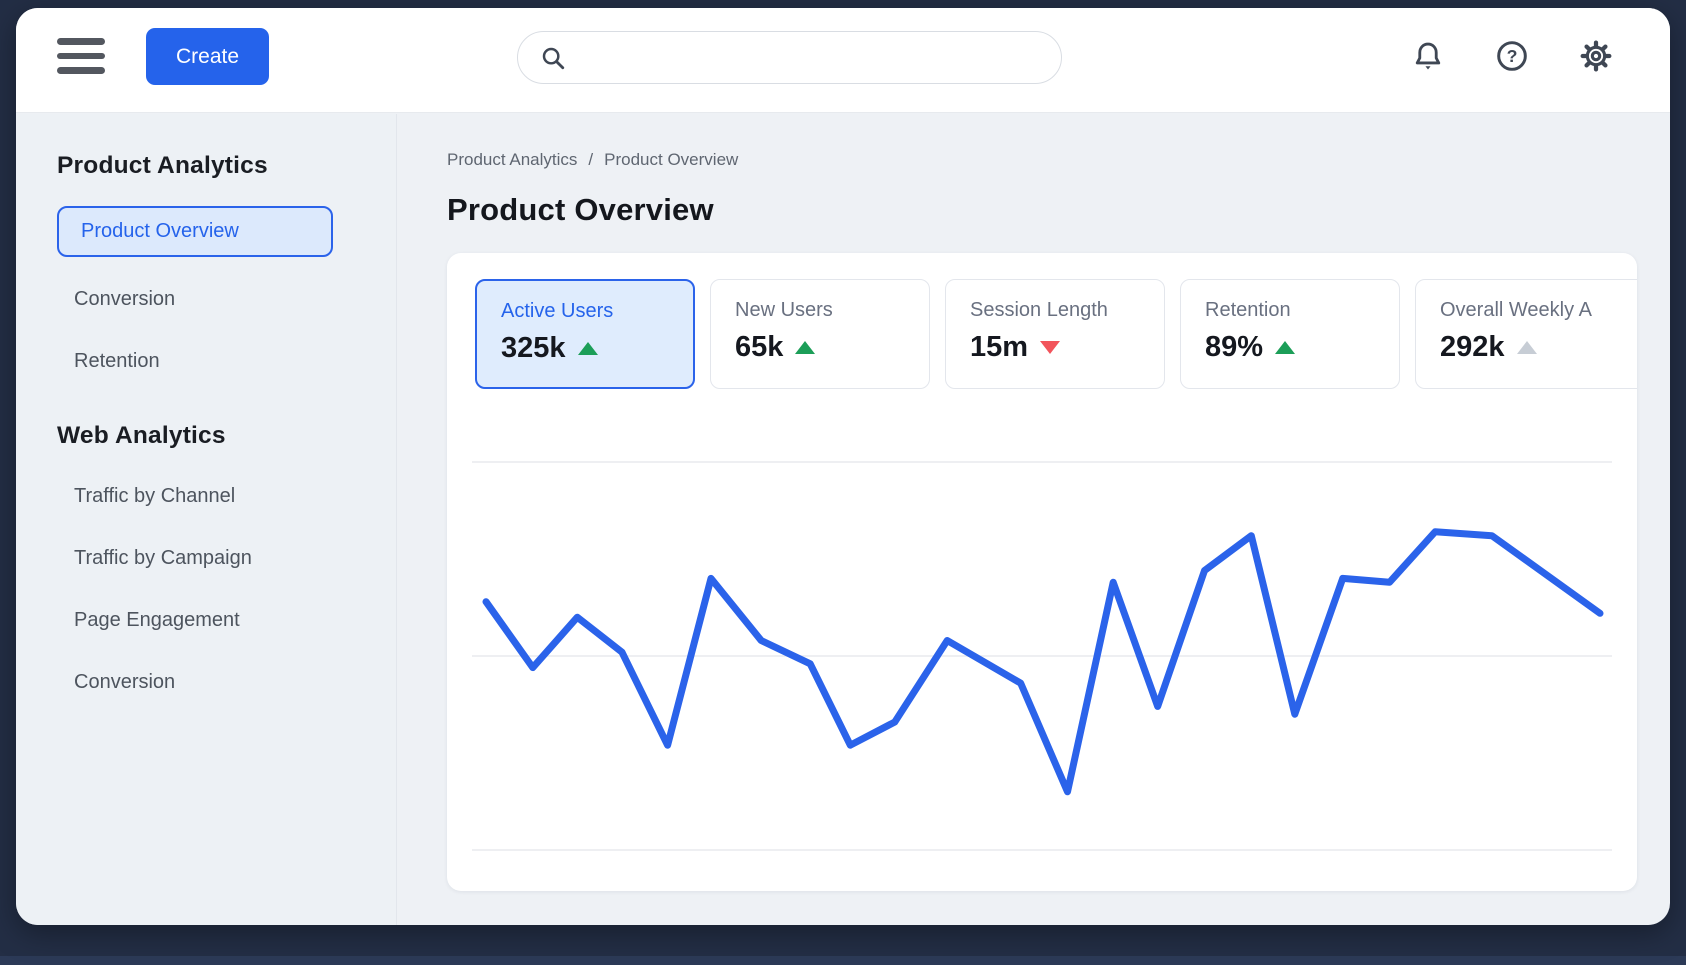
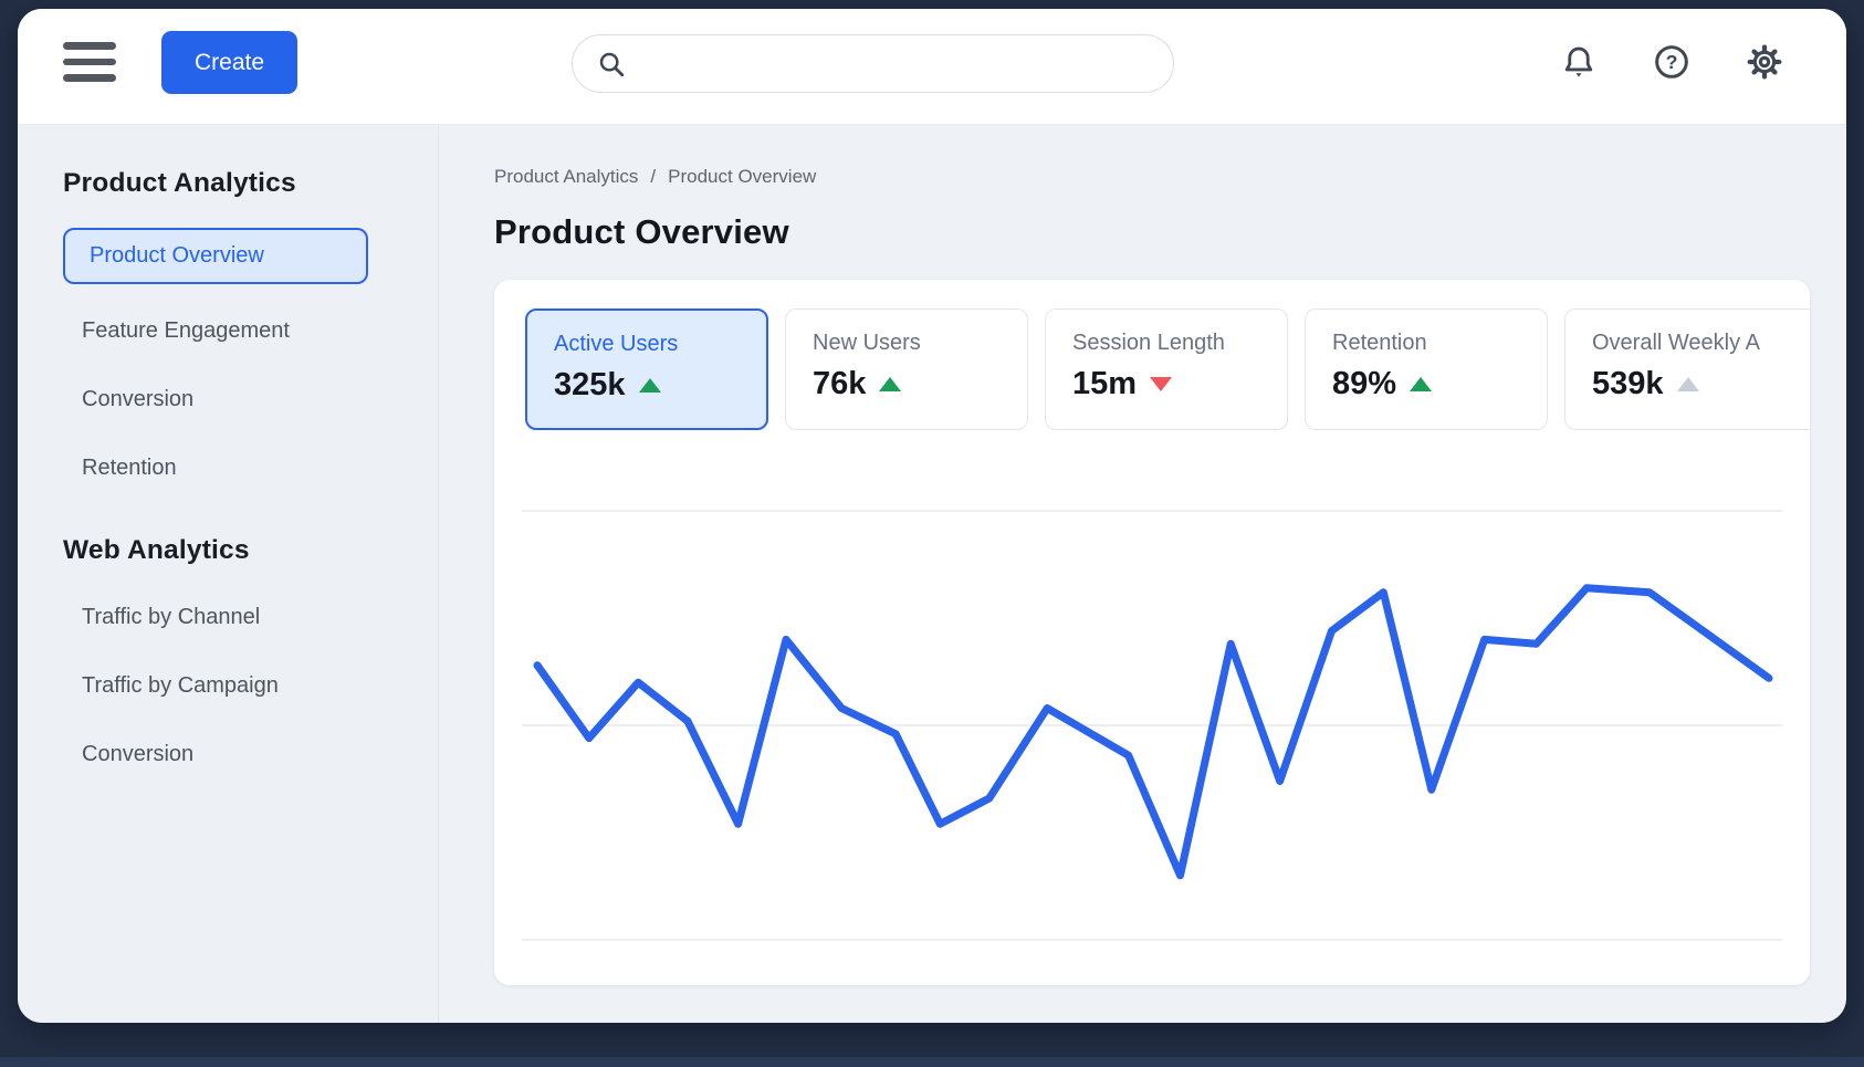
  Create
  ?
  Product Analytics
  Product Overview
+ Feature Engagement
  Conversion
  Retention
  Web Analytics
  Traffic by Channel
  Traffic by Campaign
- Page Engagement
  Conversion
  Product Analytics
  /
  Product Overview
  Product Overview
  Active Users
  325k
  New Users
- 65k
+ 76k
  Session Length
  15m
  Retention
  89%
  Overall Weekly A
- 292k
+ 539k
